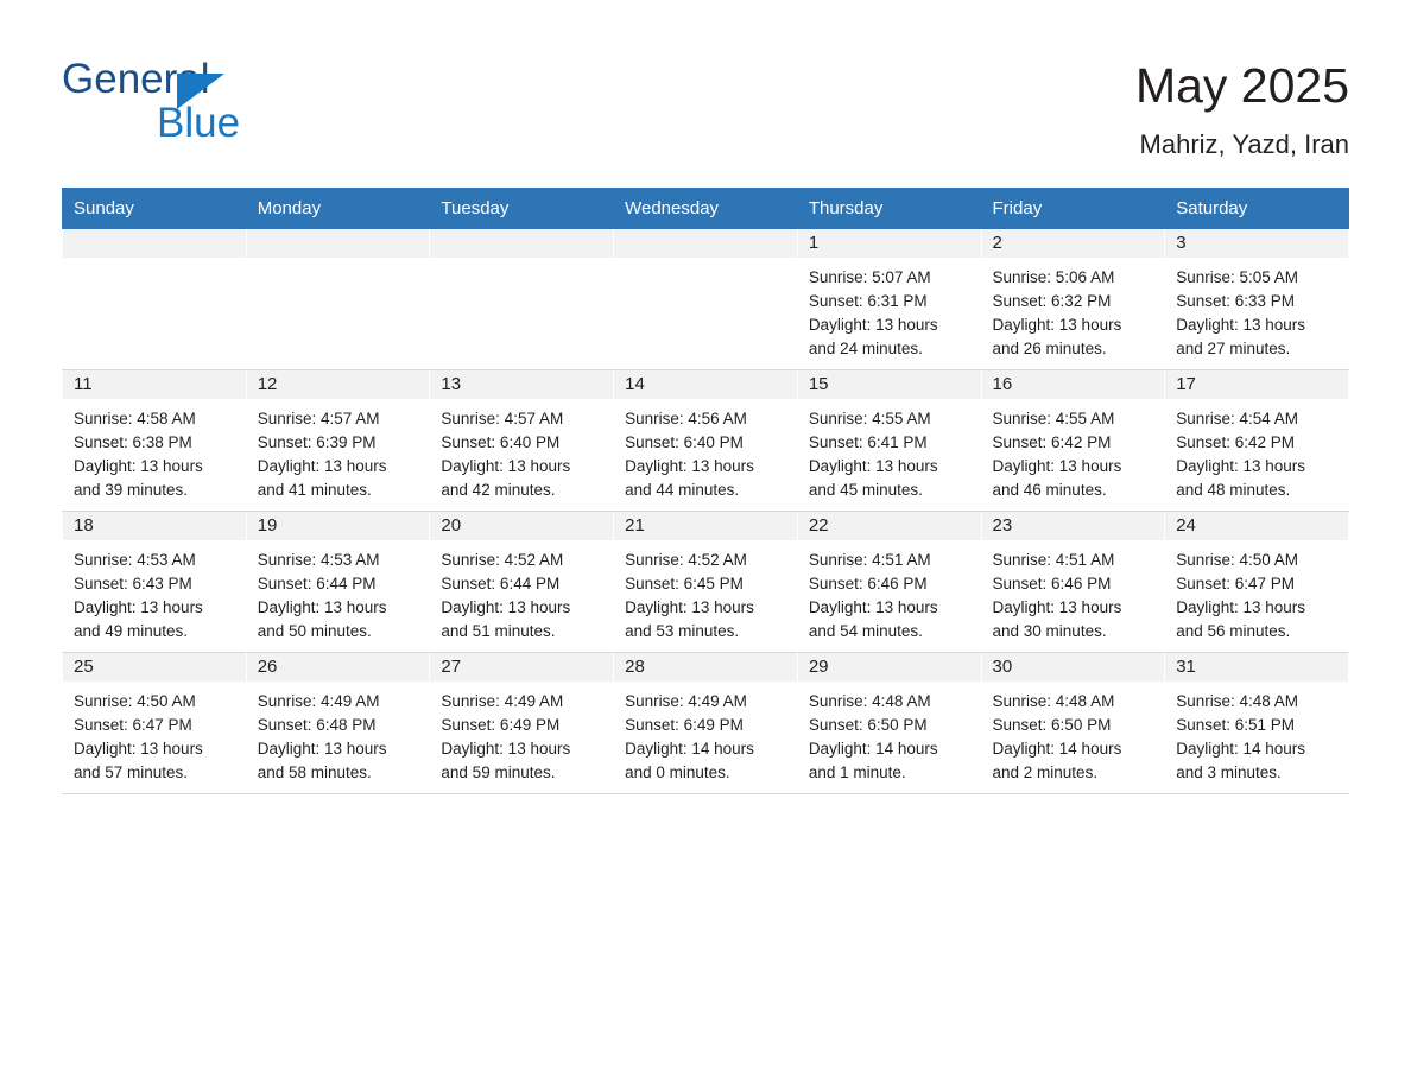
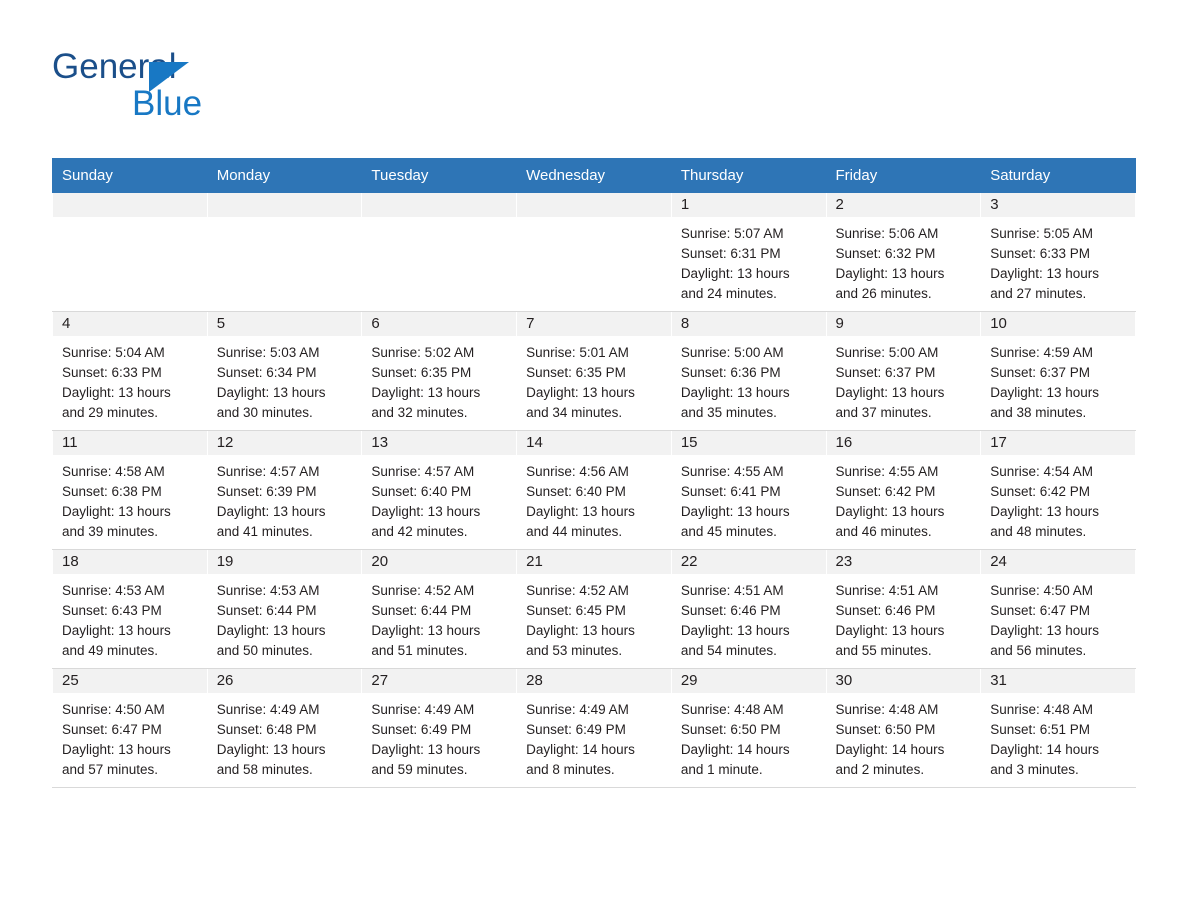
  General
  Blue
- May 2025
- Mahriz, Yazd, Iran
  Sunday	Monday	Tuesday	Wednesday	Thursday	Friday	Saturday
  				1 Sunrise: 5:07 AM Sunset: 6:31 PM Daylight: 13 hours and 24 minutes.	2 Sunrise: 5:06 AM Sunset: 6:32 PM Daylight: 13 hours and 26 minutes.	3 Sunrise: 5:05 AM Sunset: 6:33 PM Daylight: 13 hours and 27 minutes.
+ 4 Sunrise: 5:04 AM Sunset: 6:33 PM Daylight: 13 hours and 29 minutes.	5 Sunrise: 5:03 AM Sunset: 6:34 PM Daylight: 13 hours and 30 minutes.	6 Sunrise: 5:02 AM Sunset: 6:35 PM Daylight: 13 hours and 32 minutes.	7 Sunrise: 5:01 AM Sunset: 6:35 PM Daylight: 13 hours and 34 minutes.	8 Sunrise: 5:00 AM Sunset: 6:36 PM Daylight: 13 hours and 35 minutes.	9 Sunrise: 5:00 AM Sunset: 6:37 PM Daylight: 13 hours and 37 minutes.	10 Sunrise: 4:59 AM Sunset: 6:37 PM Daylight: 13 hours and 38 minutes.
  11 Sunrise: 4:58 AM Sunset: 6:38 PM Daylight: 13 hours and 39 minutes.	12 Sunrise: 4:57 AM Sunset: 6:39 PM Daylight: 13 hours and 41 minutes.	13 Sunrise: 4:57 AM Sunset: 6:40 PM Daylight: 13 hours and 42 minutes.	14 Sunrise: 4:56 AM Sunset: 6:40 PM Daylight: 13 hours and 44 minutes.	15 Sunrise: 4:55 AM Sunset: 6:41 PM Daylight: 13 hours and 45 minutes.	16 Sunrise: 4:55 AM Sunset: 6:42 PM Daylight: 13 hours and 46 minutes.	17 Sunrise: 4:54 AM Sunset: 6:42 PM Daylight: 13 hours and 48 minutes.
- 18 Sunrise: 4:53 AM Sunset: 6:43 PM Daylight: 13 hours and 49 minutes.	19 Sunrise: 4:53 AM Sunset: 6:44 PM Daylight: 13 hours and 50 minutes.	20 Sunrise: 4:52 AM Sunset: 6:44 PM Daylight: 13 hours and 51 minutes.	21 Sunrise: 4:52 AM Sunset: 6:45 PM Daylight: 13 hours and 53 minutes.	22 Sunrise: 4:51 AM Sunset: 6:46 PM Daylight: 13 hours and 54 minutes.	23 Sunrise: 4:51 AM Sunset: 6:46 PM Daylight: 13 hours and 30 minutes.	24 Sunrise: 4:50 AM Sunset: 6:47 PM Daylight: 13 hours and 56 minutes.
+ 18 Sunrise: 4:53 AM Sunset: 6:43 PM Daylight: 13 hours and 49 minutes.	19 Sunrise: 4:53 AM Sunset: 6:44 PM Daylight: 13 hours and 50 minutes.	20 Sunrise: 4:52 AM Sunset: 6:44 PM Daylight: 13 hours and 51 minutes.	21 Sunrise: 4:52 AM Sunset: 6:45 PM Daylight: 13 hours and 53 minutes.	22 Sunrise: 4:51 AM Sunset: 6:46 PM Daylight: 13 hours and 54 minutes.	23 Sunrise: 4:51 AM Sunset: 6:46 PM Daylight: 13 hours and 55 minutes.	24 Sunrise: 4:50 AM Sunset: 6:47 PM Daylight: 13 hours and 56 minutes.
- 25 Sunrise: 4:50 AM Sunset: 6:47 PM Daylight: 13 hours and 57 minutes.	26 Sunrise: 4:49 AM Sunset: 6:48 PM Daylight: 13 hours and 58 minutes.	27 Sunrise: 4:49 AM Sunset: 6:49 PM Daylight: 13 hours and 59 minutes.	28 Sunrise: 4:49 AM Sunset: 6:49 PM Daylight: 14 hours and 0 minutes.	29 Sunrise: 4:48 AM Sunset: 6:50 PM Daylight: 14 hours and 1 minute.	30 Sunrise: 4:48 AM Sunset: 6:50 PM Daylight: 14 hours and 2 minutes.	31 Sunrise: 4:48 AM Sunset: 6:51 PM Daylight: 14 hours and 3 minutes.
+ 25 Sunrise: 4:50 AM Sunset: 6:47 PM Daylight: 13 hours and 57 minutes.	26 Sunrise: 4:49 AM Sunset: 6:48 PM Daylight: 13 hours and 58 minutes.	27 Sunrise: 4:49 AM Sunset: 6:49 PM Daylight: 13 hours and 59 minutes.	28 Sunrise: 4:49 AM Sunset: 6:49 PM Daylight: 14 hours and 8 minutes.	29 Sunrise: 4:48 AM Sunset: 6:50 PM Daylight: 14 hours and 1 minute.	30 Sunrise: 4:48 AM Sunset: 6:50 PM Daylight: 14 hours and 2 minutes.	31 Sunrise: 4:48 AM Sunset: 6:51 PM Daylight: 14 hours and 3 minutes.
